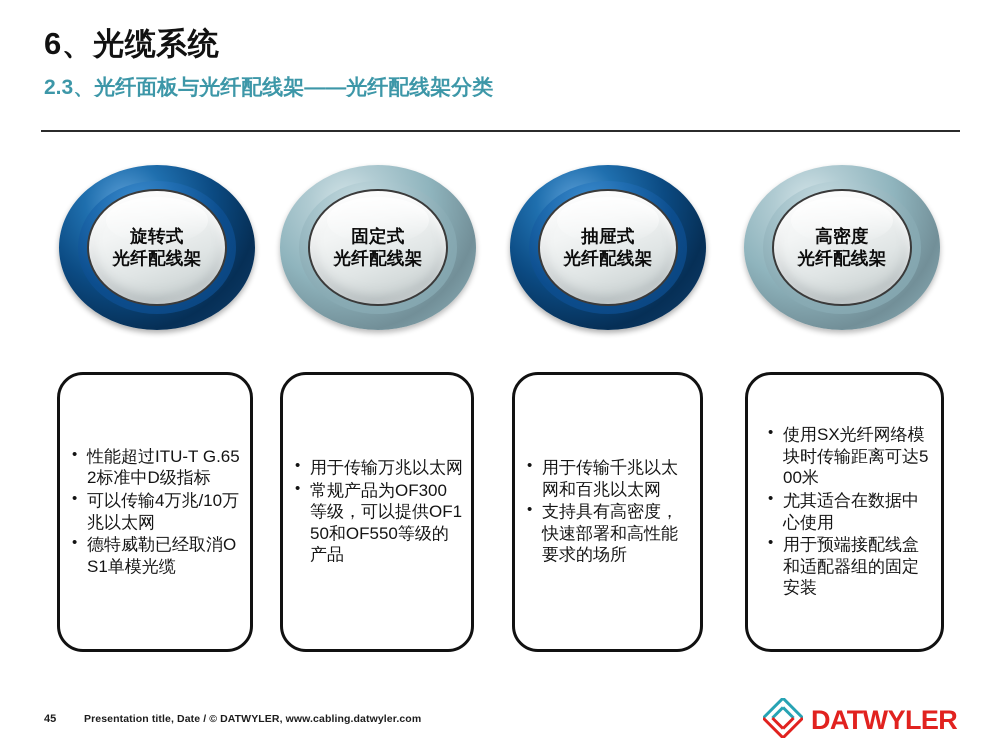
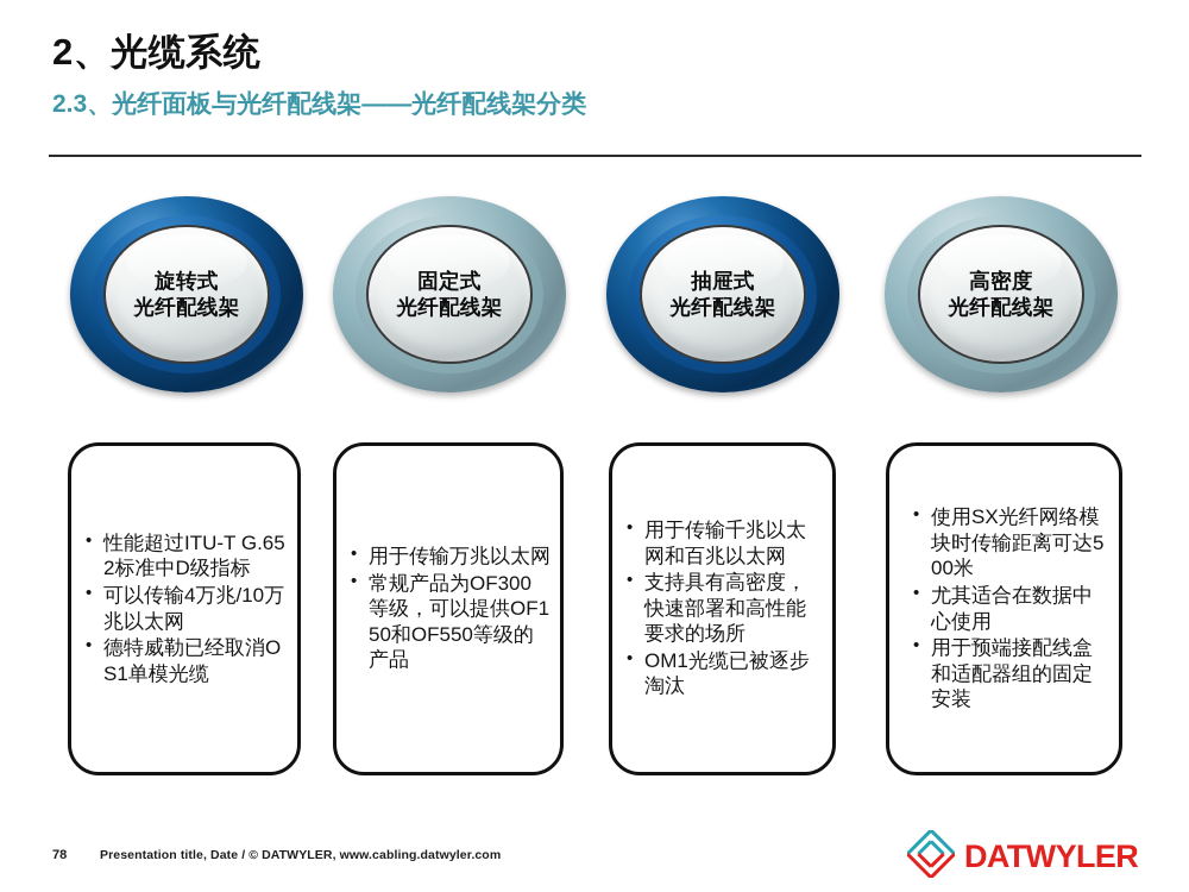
- 6、光缆系统
+ 2、光缆系统
  2.3、光纤面板与光纤配线架——光纤配线架分类
  旋转式
  光纤配线架
  性能超过ITU-T G.652标准中D级指标
  可以传输4万兆/10万兆以太网
  德特威勒已经取消OS1单模光缆
  固定式
  光纤配线架
  用于传输万兆以太网
  常规产品为OF300等级，可以提供OF150和OF550等级的产品
  抽屉式
  光纤配线架
  用于传输千兆以太网和百兆以太网
  支持具有高密度，快速部署和高性能要求的场所
+ OM1光缆已被逐步淘汰
  高密度
  光纤配线架
  使用SX光纤网络模块时传输距离可达500米
  尤其适合在数据中心使用
  用于预端接配线盒和适配器组的固定安装
- 45
+ 78
  Presentation title, Date / © DATWYLER, www.cabling.datwyler.com
  DATWYLER
